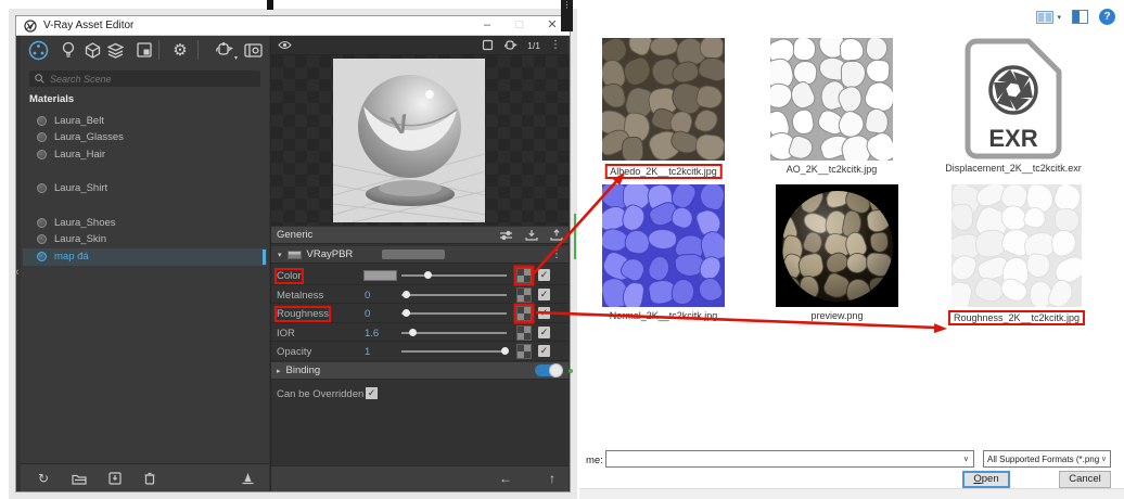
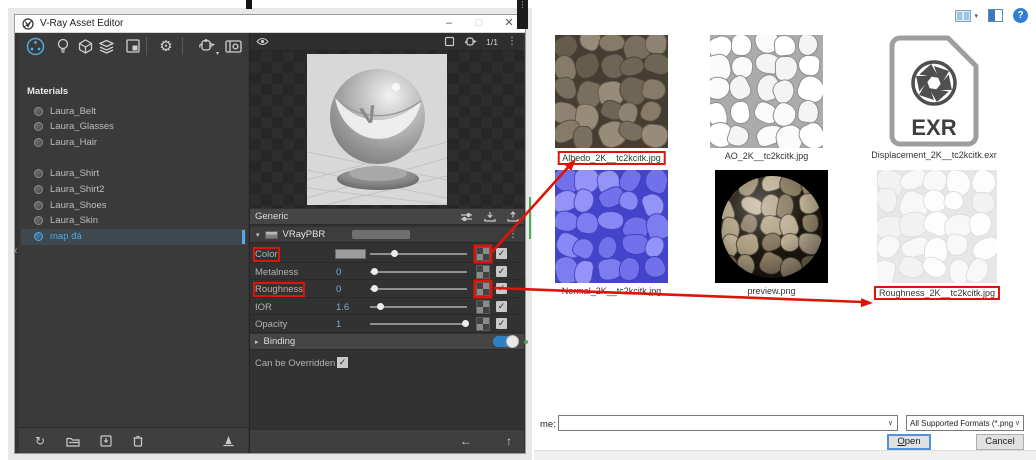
  V-Ray Asset Editor
  –
  □
  ✕
  ⚙
- Search Scene
  Materials
  Laura_Belt
  Laura_Glasses
  Laura_Hair
  Laura_Shirt
+ Laura_Shirt2
  Laura_Shoes
  Laura_Skin
  map đá
  ↻
  ‹
  1/1
  ⋮
  Generic
  VRayPBR
  ⋮
  Color
  ✓
  Metalness
  0
  ✓
  Roughness
  0
  IOR
  1.6
  ✓
  Opacity
  1
  ✓
  Binding
  Can be Overridden
  ✓
  ←
  ↑
  ⋮
  ?
  Albedo_2K__tc2kcitk.jpg
  AO_2K__tc2kcitk.jpg
  EXR
  Displacement_2K__tc2kcitk.exr
  preview.png
  Roughness_2K__tc2kcitk.jpg
  me:
  All Supported Formats (*.png
  Open
  Cancel
